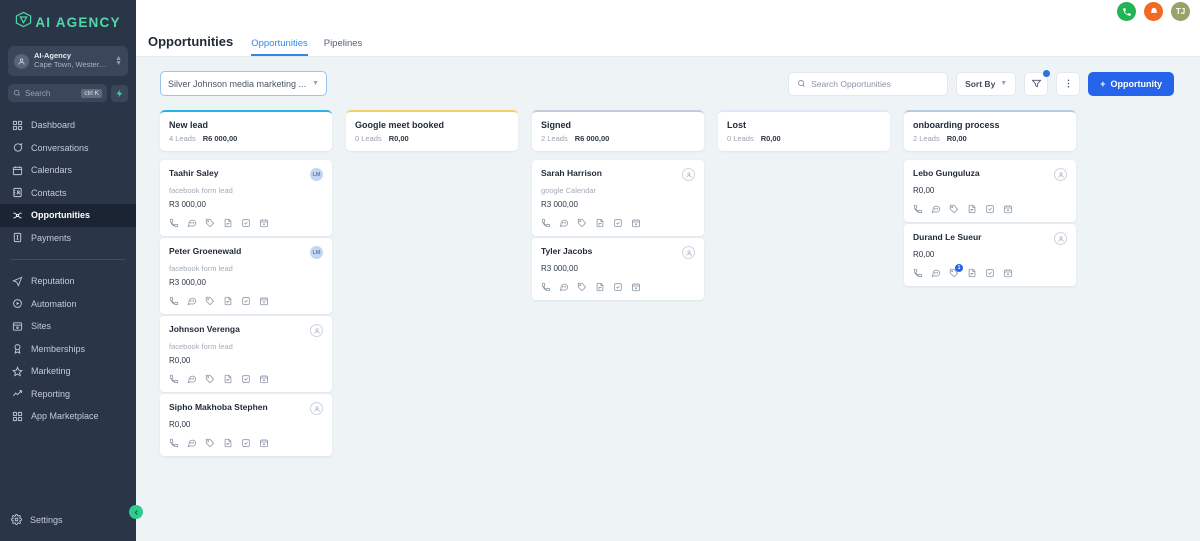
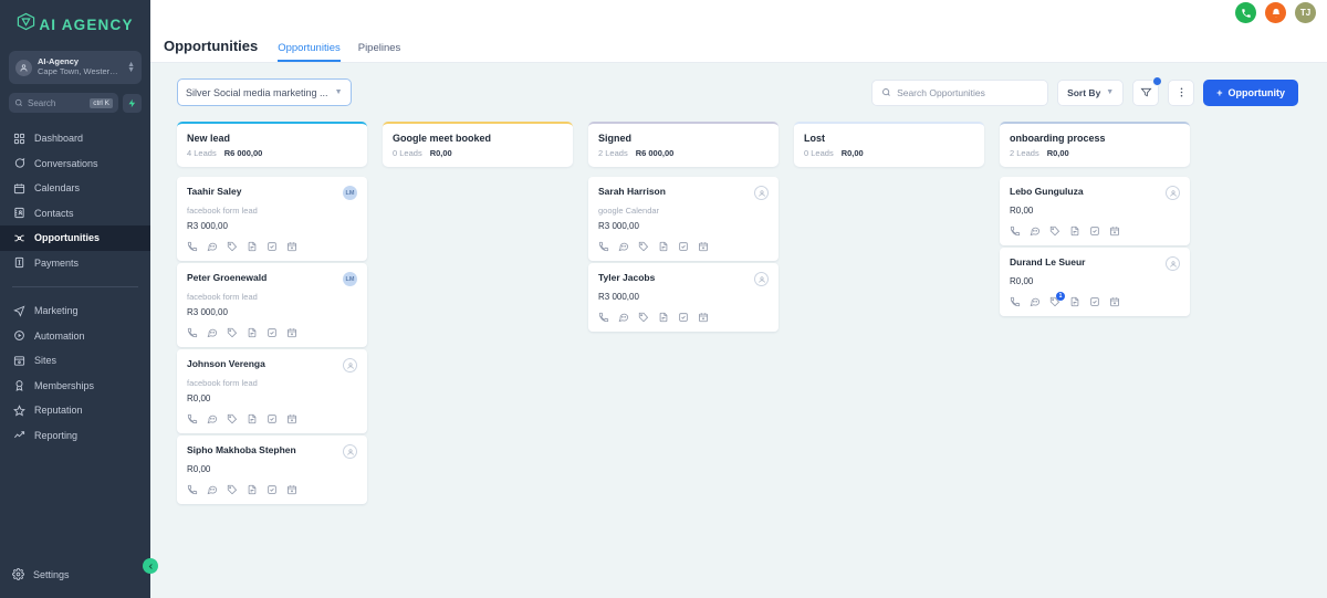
  AI AGENCY
  AI-Agency
  Cape Town, Western ..
  Search
  Dashboard
  Conversations
  Calendars
  Contacts
  Opportunities
  Payments
- Reputation
+ Marketing
  Automation
  Sites
  Memberships
- Marketing
+ Reputation
  Reporting
- App Marketplace
  Settings
  TJ
  Opportunities
  Opportunities
  Pipelines
- Silver Johnson media marketing ...
+ Silver Social media marketing ...
  Search Opportunities
  Sort By
  +
  Opportunity
  New lead
  4 Leads
  R6 000,00
  Taahir Saley
  facebook form lead
  R3 000,00
  Peter Groenewald
  facebook form lead
  R3 000,00
  Johnson Verenga
  facebook form lead
  R0,00
  Sipho Makhoba Stephen
  R0,00
  Google meet booked
  0 Leads
  R0,00
  Signed
  2 Leads
  R6 000,00
  Sarah Harrison
  google Calendar
  R3 000,00
  Tyler Jacobs
  R3 000,00
  Lost
  0 Leads
  R0,00
  onboarding process
  2 Leads
  R0,00
  Lebo Gunguluza
  R0,00
  Durand Le Sueur
  R0,00
